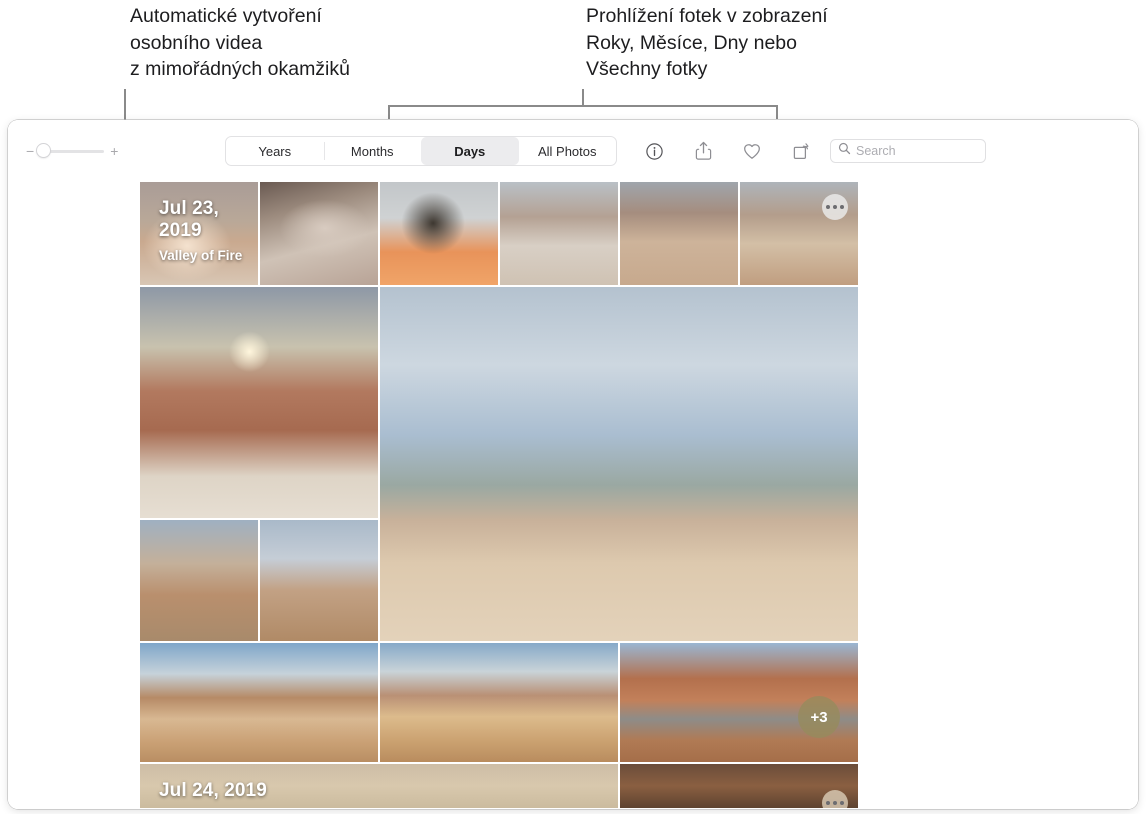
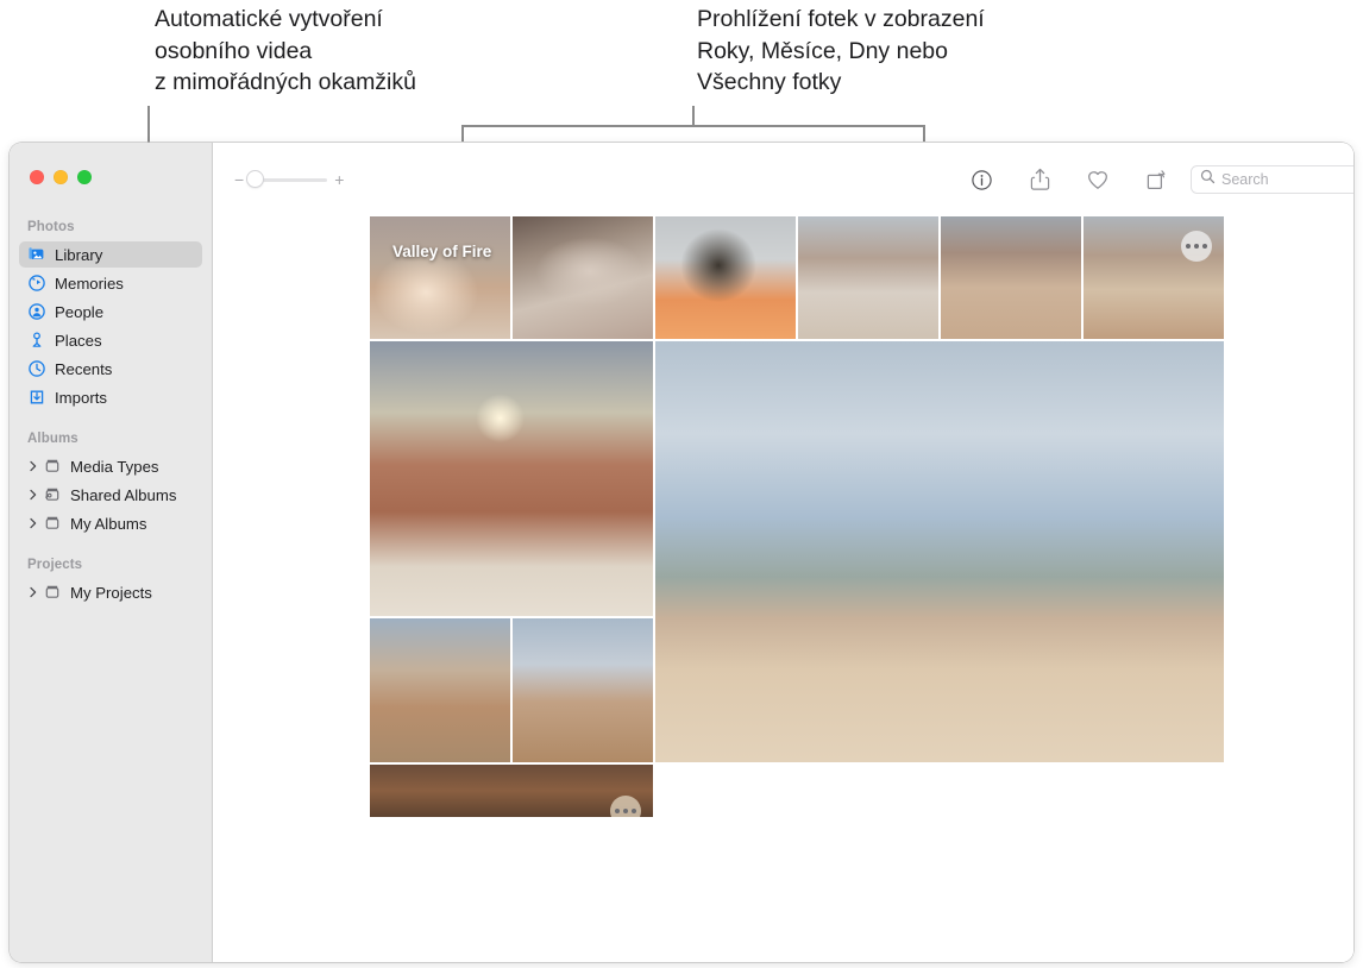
  Automatické vytvoření
  osobního videa
  z mimořádných okamžiků
  Prohlížení fotek v zobrazení
  Roky, Měsíce, Dny nebo
  Všechny fotky
+ Photos
+ Library
+ Memories
+ People
+ Places
+ Recents
+ Imports
+ Albums
+ Media Types
+ Shared Albums
+ My Albums
+ Projects
+ My Projects
  −
  +
- Years
- Months
- Days
- All Photos
  Search
- Jul 23, 2019
  Valley of Fire
- +3
- Jul 24, 2019
